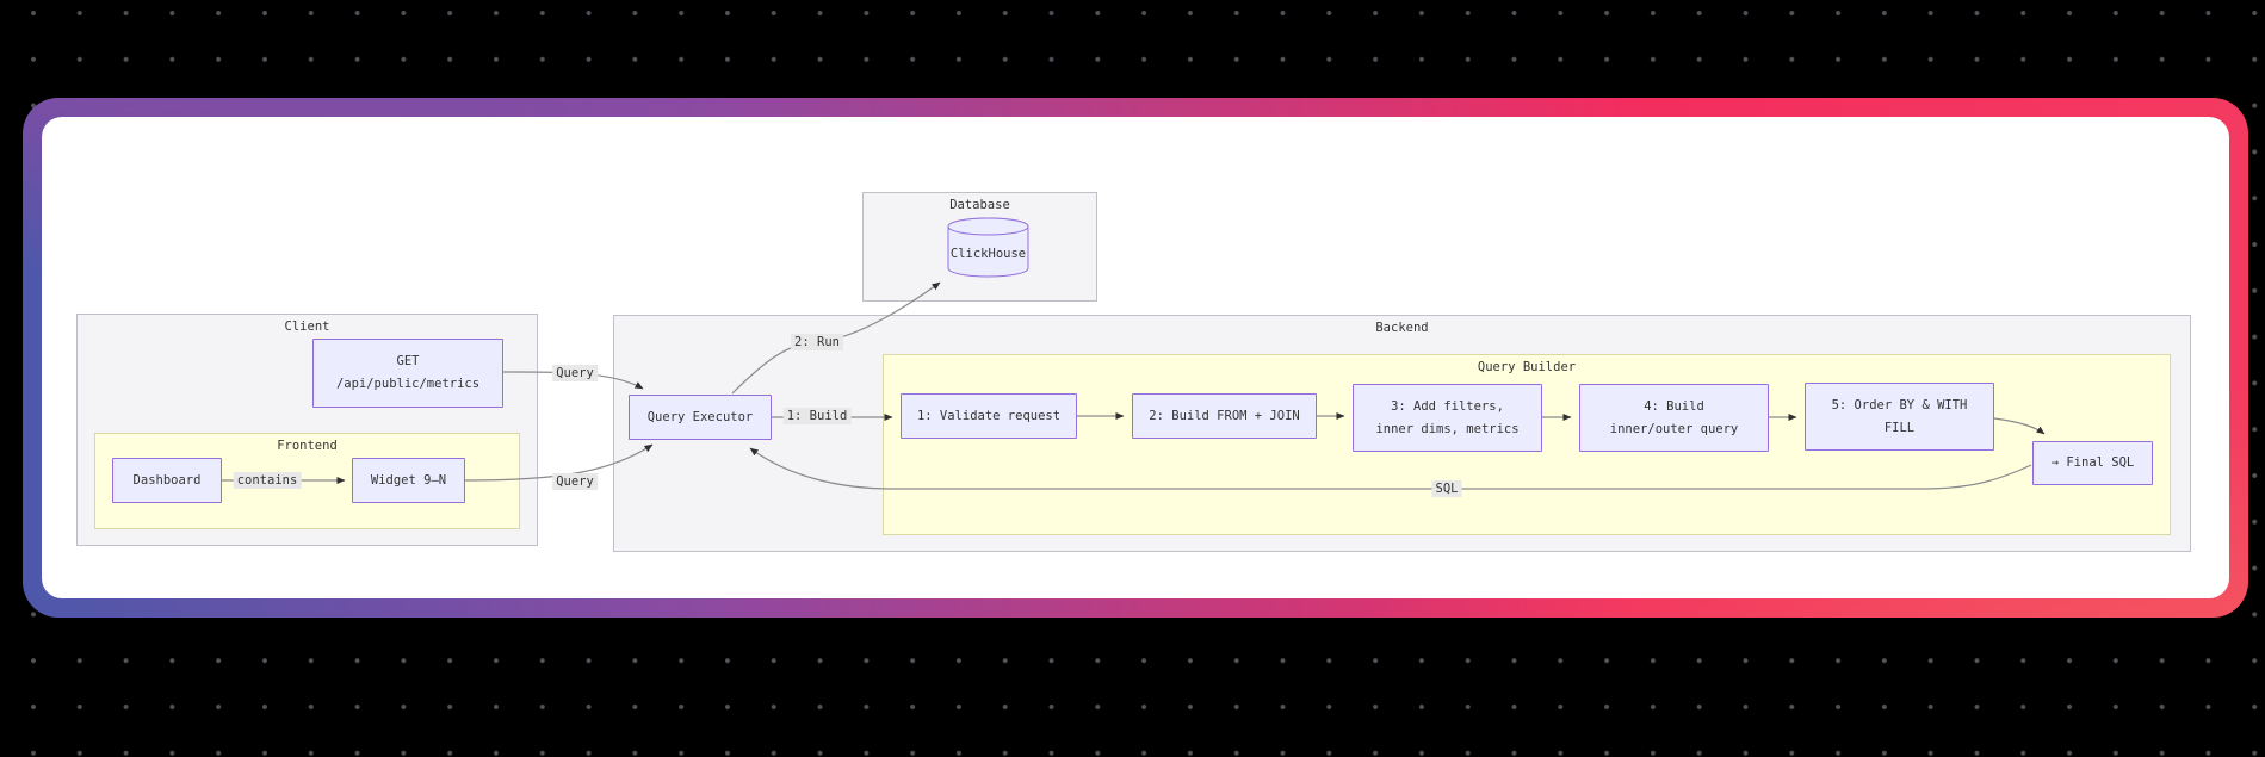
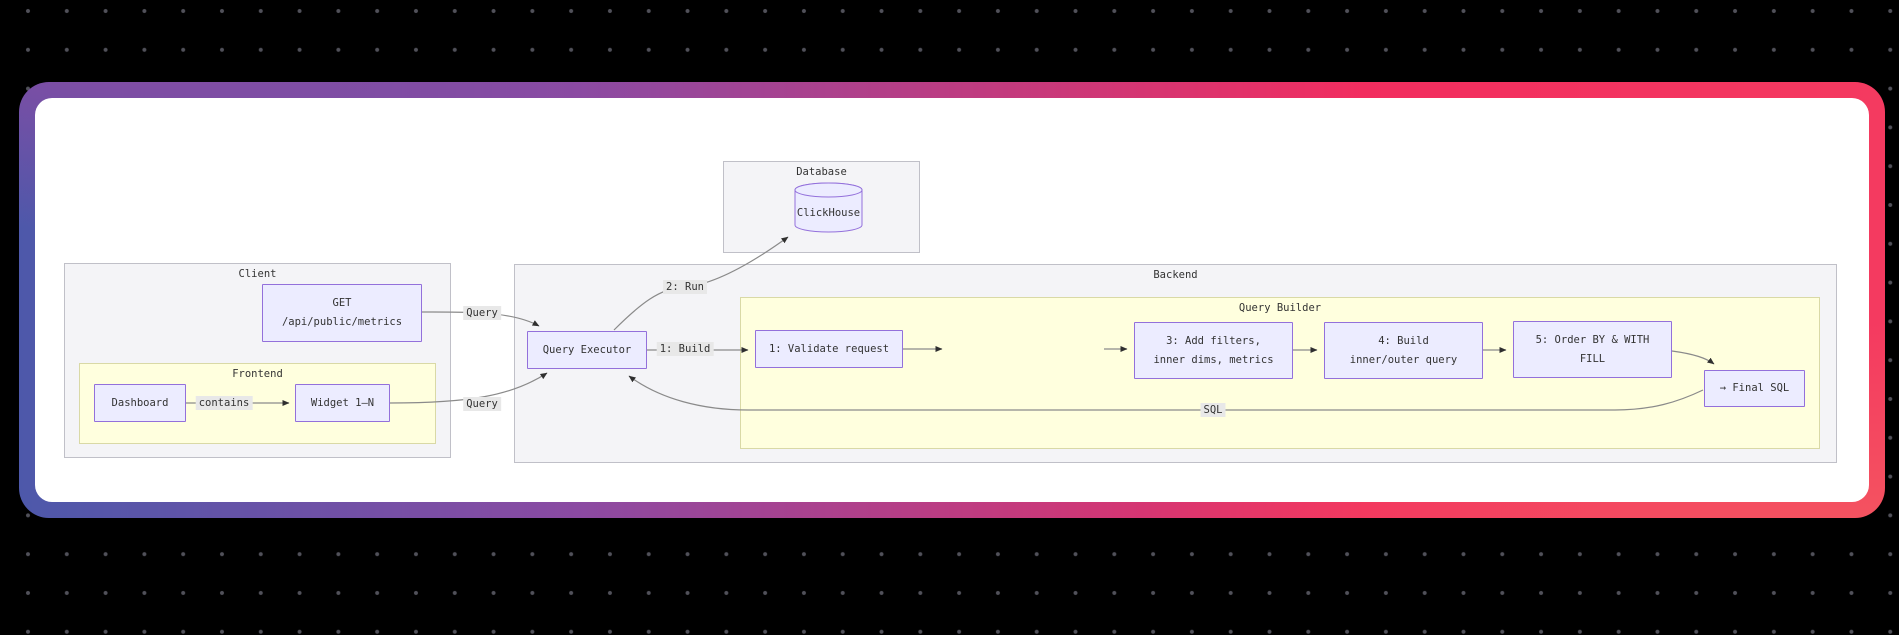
  Client
  Database
  Backend
  Frontend
  Query Builder
  contains
  Query
  Query
  1: Build
  2: Run
  SQL
  GET
  /api/public/metrics
  Dashboard
- Widget 9–N
+ Widget 1–N
  Query Executor
  1: Validate request
- 2: Build FROM + JOIN
  3: Add filters,
  inner dims, metrics
  4: Build
  inner/outer query
  5: Order BY & WITH
  FILL
  → Final SQL
  ClickHouse
